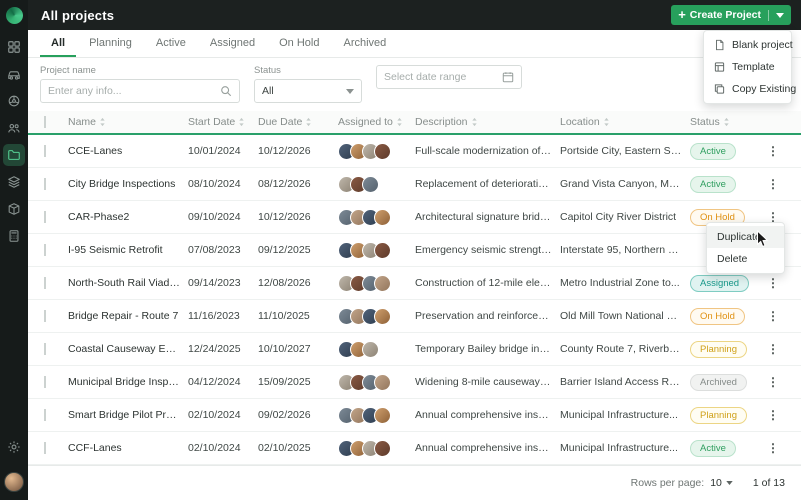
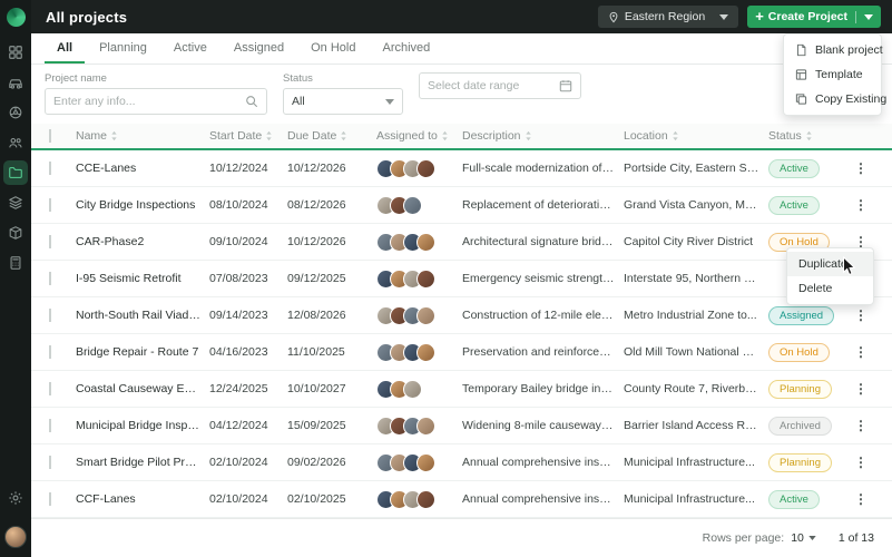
  All projects
+ Eastern Region
  +
  Create Project
  All
  Planning
  Active
  Assigned
  On Hold
  Archived
  Project name
  Enter any info...
  Status
  All
  Select date range
  Name
  Start Date
  Due Date
  Assigned to
  Description
  Location
  Status
  CCE-Lanes
- 10/01/2024
+ 10/12/2024
  10/12/2026
  Full-scale modernization of a 1
  Portside City, Eastern Sea.
  Active
  ⋮
  City Bridge Inspections
  08/10/2024
  08/12/2026
  Replacement of deteriorating 1
  Grand Vista Canyon, Mou..
  Active
  ⋮
  CAR-Phase2
  09/10/2024
  10/12/2026
  Architectural signature bridge
  Capitol City River District
  On Hold
  ⋮
  I-95 Seismic Retrofit
  07/08/2023
  09/12/2025
  Emergency seismic strengthen
  Interstate 95, Northern Fa..
  North-South Rail Viaduct
  09/14/2023
  12/08/2026
  Construction of 12-mile elevat
  Metro Industrial Zone to...
  Assigned
  ⋮
  Bridge Repair - Route 7
- 11/16/2023
+ 04/16/2023
  11/10/2025
  Preservation and reinforcemen
  Old Mill Town National Hi...
  On Hold
  ⋮
  Coastal Causeway Expa
  12/24/2025
  10/10/2027
  Temporary Bailey bridge instal
  County Route 7, Riverben..
  Planning
  ⋮
  Municipal Bridge Inspecti
  04/12/2024
  15/09/2025
  Widening 8-mile causeway fro
  Barrier Island Access Roa..
  Archived
  ⋮
  Smart Bridge Pilot Projec
  02/10/2024
  09/02/2026
  Annual comprehensive inspec
  Municipal Infrastructure...
  Planning
  ⋮
  CCF-Lanes
  02/10/2024
  02/10/2025
  Annual comprehensive inspec
  Municipal Infrastructure...
  Active
  ⋮
  Rows per page:
  10
  1 of 13
  Blank project
  Template
  Copy Existing
  Duplicat
  Delete
